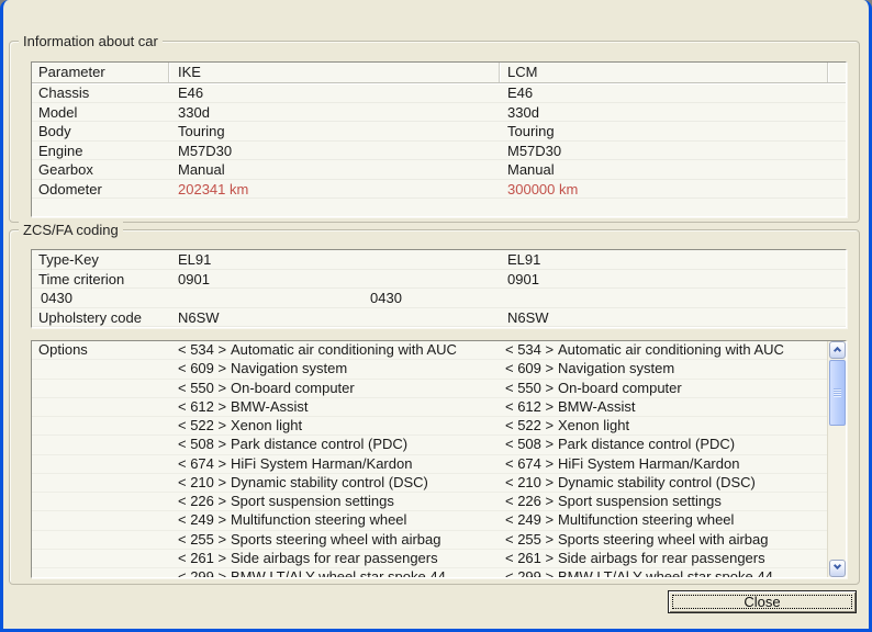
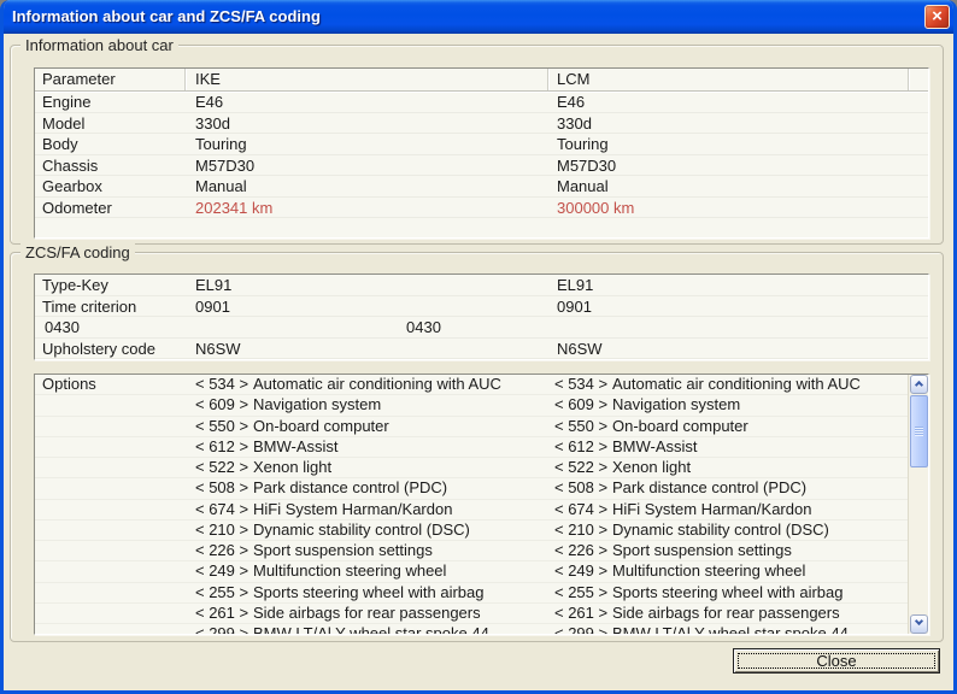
+ Information about car and ZCS/FA coding
+ ×
  Information about car
  Parameter
  IKE
  LCM
- Chassis
+ Engine
  E46
  E46
  Model
  330d
  330d
  Body
  Touring
  Touring
- Engine
+ Chassis
  M57D30
  M57D30
  Gearbox
  Manual
  Manual
  Odometer
  202341 km
  300000 km
  ZCS/FA coding
  Type-Key
  EL91
  EL91
  Time criterion
  0901
  0901
  0430
  0430
  Upholstery code
  N6SW
  N6SW
  Options
  < 534 >
  Automatic air conditioning with AUC
  < 534 >
  Automatic air conditioning with AUC
  < 609 >
  Navigation system
  < 609 >
  Navigation system
  < 550 >
  On-board computer
  < 550 >
  On-board computer
  < 612 >
  BMW-Assist
  < 612 >
  BMW-Assist
  < 522 >
  Xenon light
  < 522 >
  Xenon light
  < 508 >
  Park distance control (PDC)
  < 508 >
  Park distance control (PDC)
  < 674 >
  HiFi System Harman/Kardon
  < 674 >
  HiFi System Harman/Kardon
  < 210 >
  Dynamic stability control (DSC)
  < 210 >
  Dynamic stability control (DSC)
  < 226 >
  Sport suspension settings
  < 226 >
  Sport suspension settings
  < 249 >
  Multifunction steering wheel
  < 249 >
  Multifunction steering wheel
  < 255 >
  Sports steering wheel with airbag
  < 255 >
  Sports steering wheel with airbag
  < 261 >
  Side airbags for rear passengers
  < 261 >
  Side airbags for rear passengers
  < 299 >
  BMW LT/Al Y wheel star spoke 44
  < 299 >
  BMW LT/Al Y wheel star spoke 44
  Close
